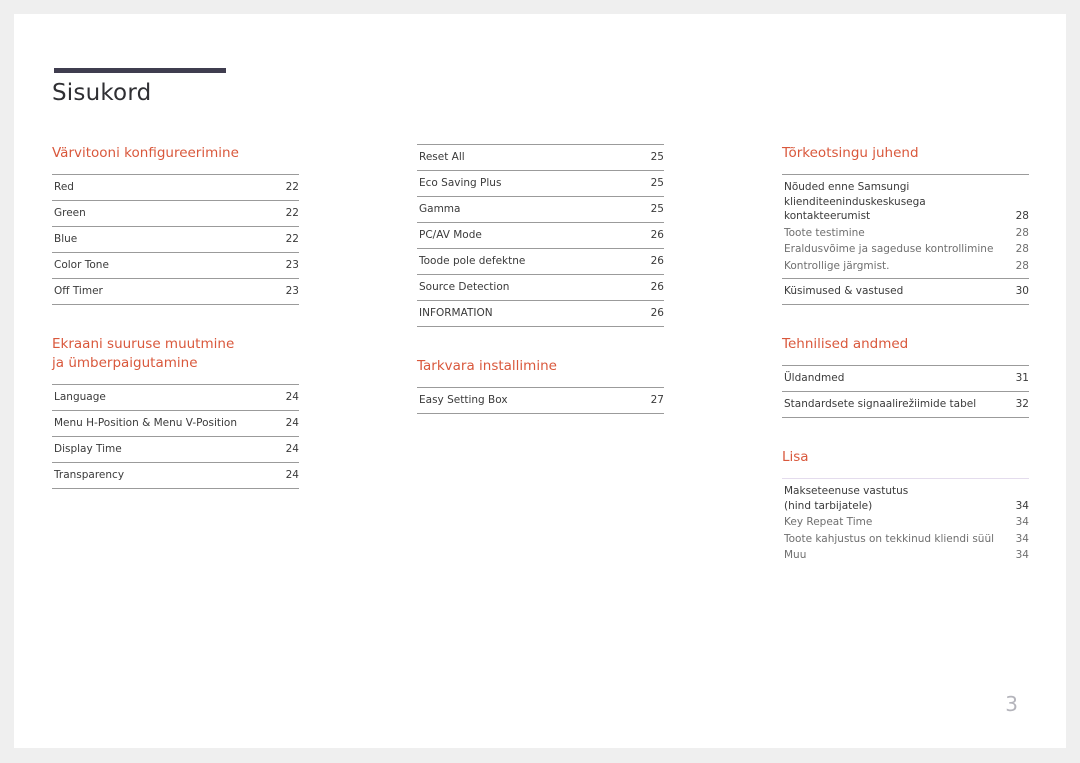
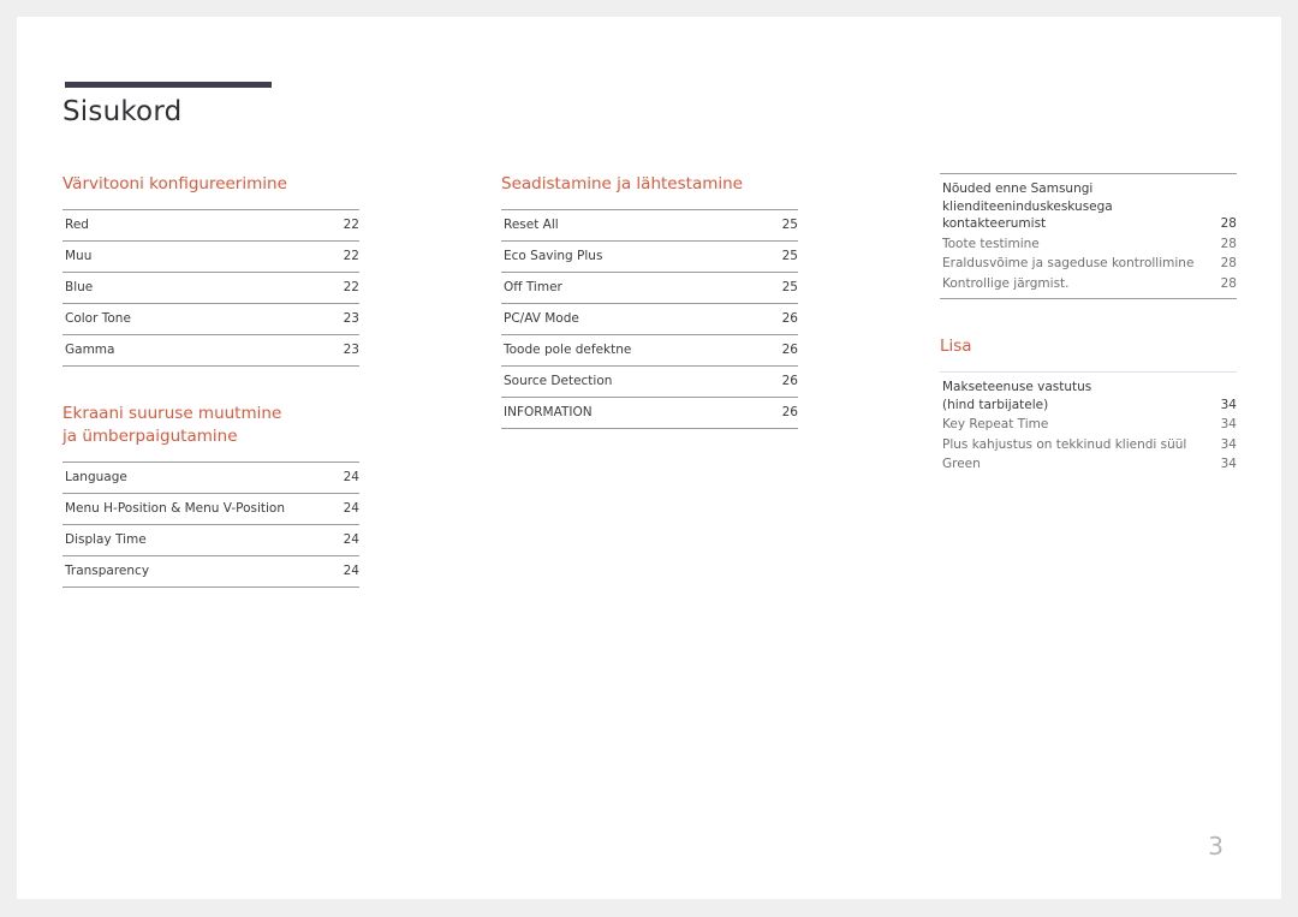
  Sisukord
  Värvitooni konfigureerimine
  Red
  22
- Green
+ Muu
  22
  Blue
  22
  Color Tone
  23
- Off Timer
+ Gamma
  23
  Ekraani suuruse muutmine
  ja ümberpaigutamine
  Language
  24
  Menu H-Position & Menu V-Position
  24
  Display Time
  24
  Transparency
  24
+ Seadistamine ja lähtestamine
  Reset All
  25
  Eco Saving Plus
  25
- Gamma
+ Off Timer
  25
  PC/AV Mode
  26
  Toode pole defektne
  26
  Source Detection
  26
  INFORMATION
  26
- Tarkvara installimine
- Easy Setting Box
- 27
- Tõrkeotsingu juhend
  Nõuded enne Samsungi klienditeeninduskeskusega
  kontakteerumist
  28
  Toote testimine
  28
  Eraldusvõime ja sageduse kontrollimine
  28
  Kontrollige järgmist.
  28
- Küsimused & vastused
- 30
- Tehnilised andmed
- Üldandmed
- 31
- Standardsete signaalirežiimide tabel
- 32
  Lisa
  Makseteenuse vastutus
  (hind tarbijatele)
  34
  Key Repeat Time
  34
- Toote kahjustus on tekkinud kliendi süül
+ Plus kahjustus on tekkinud kliendi süül
  34
- Muu
+ Green
  34
  3
